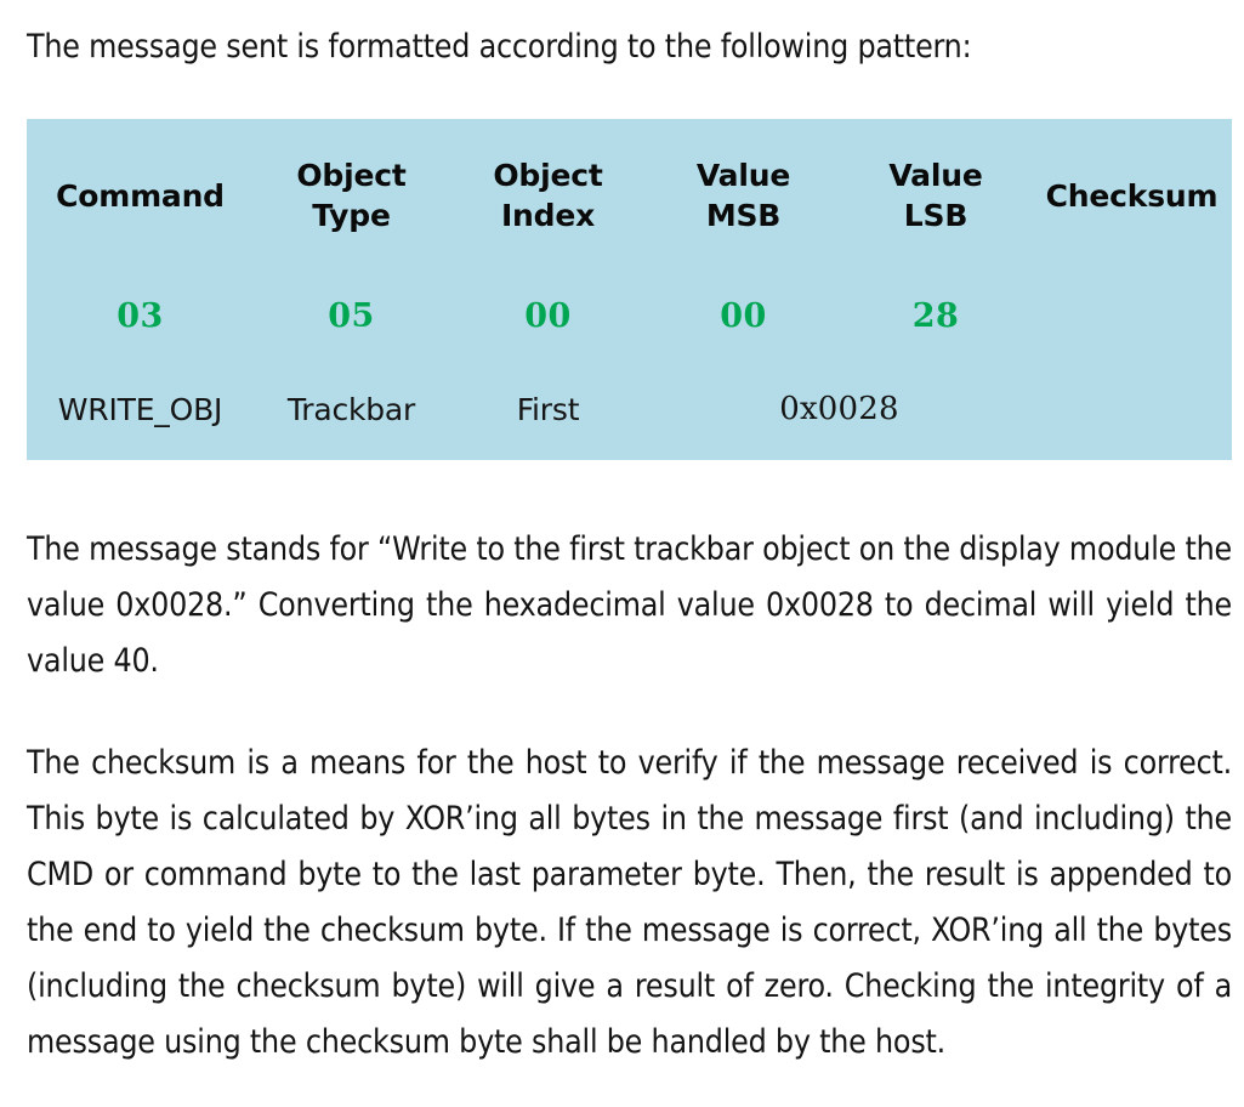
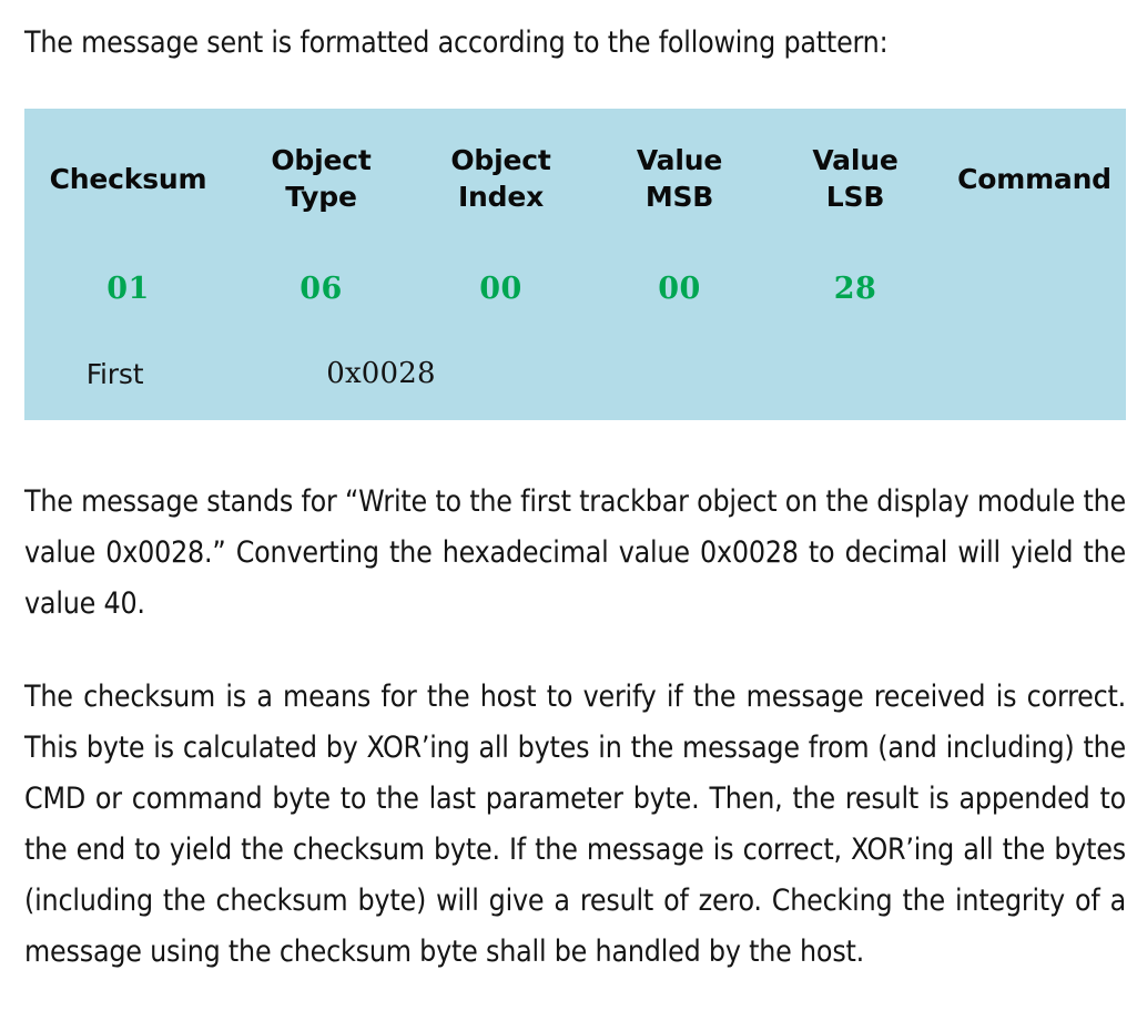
  The message sent is formatted according to the following pattern:
- Command
+ Checksum
  Object
  Type
  Object
  Index
  Value
  MSB
  Value
  LSB
- Checksum
+ Command
- 03
+ 01
- 05
+ 06
  00
  00
  28
- WRITE_OBJ
- Trackbar
  First
  0x0028
  The message stands for “Write to the first trackbar object on the display module the value 0x0028.” Converting the hexadecimal value 0x0028 to decimal will yield the value 40.
- The checksum is a means for the host to verify if the message received is correct. This byte is calculated by XOR’ing all bytes in the message first (and including) the CMD or command byte to the last parameter byte. Then, the result is appended to the end to yield the checksum byte. If the message is correct, XOR’ing all the bytes (including the checksum byte) will give a result of zero. Checking the integrity of a message using the checksum byte shall be handled by the host.
+ The checksum is a means for the host to verify if the message received is correct. This byte is calculated by XOR’ing all bytes in the message from (and including) the CMD or command byte to the last parameter byte. Then, the result is appended to the end to yield the checksum byte. If the message is correct, XOR’ing all the bytes (including the checksum byte) will give a result of zero. Checking the integrity of a message using the checksum byte shall be handled by the host.
